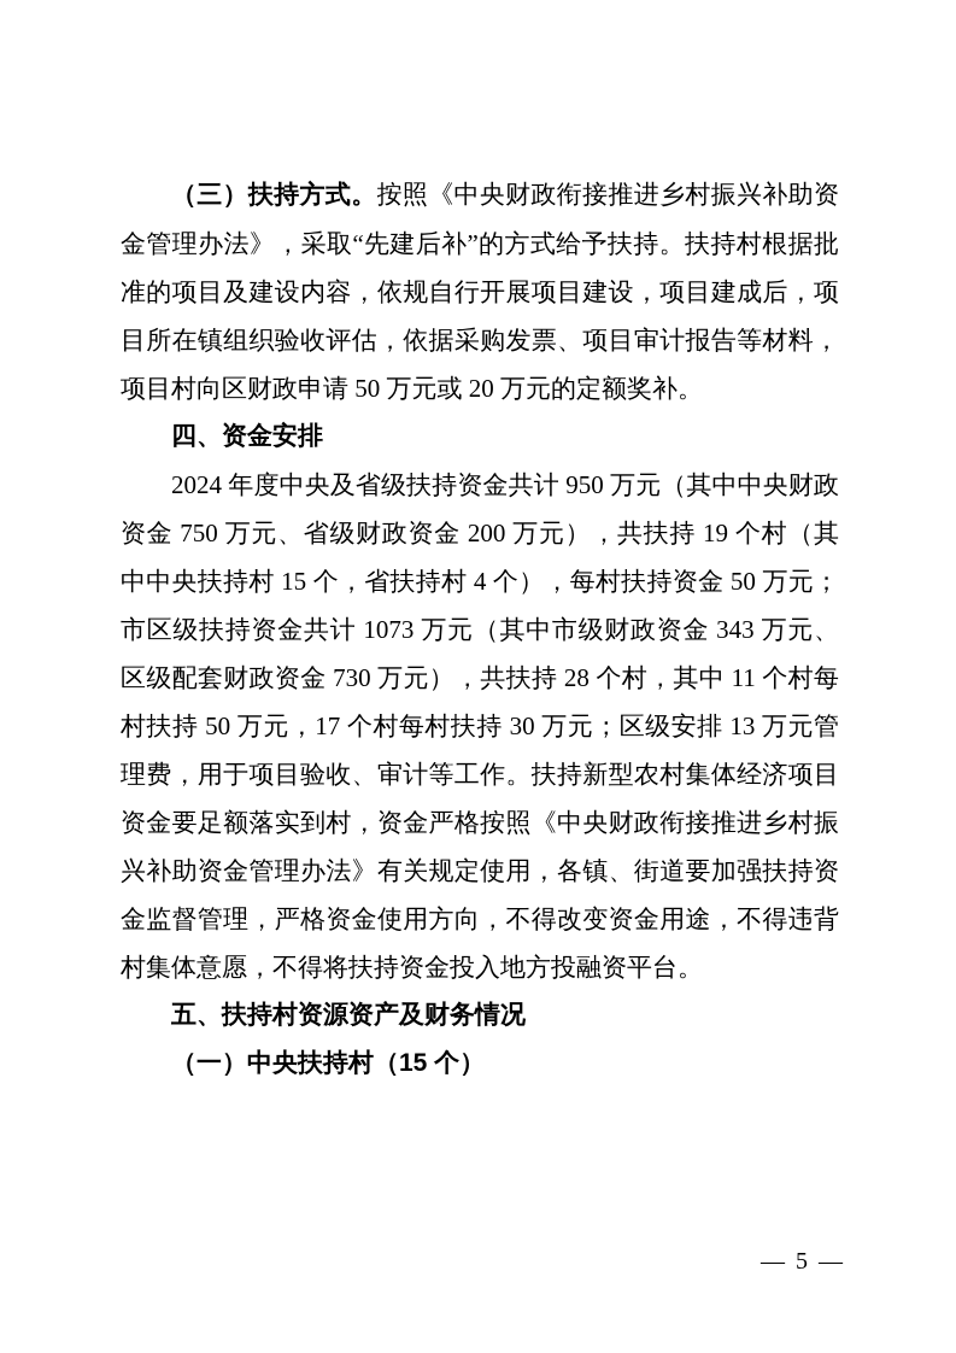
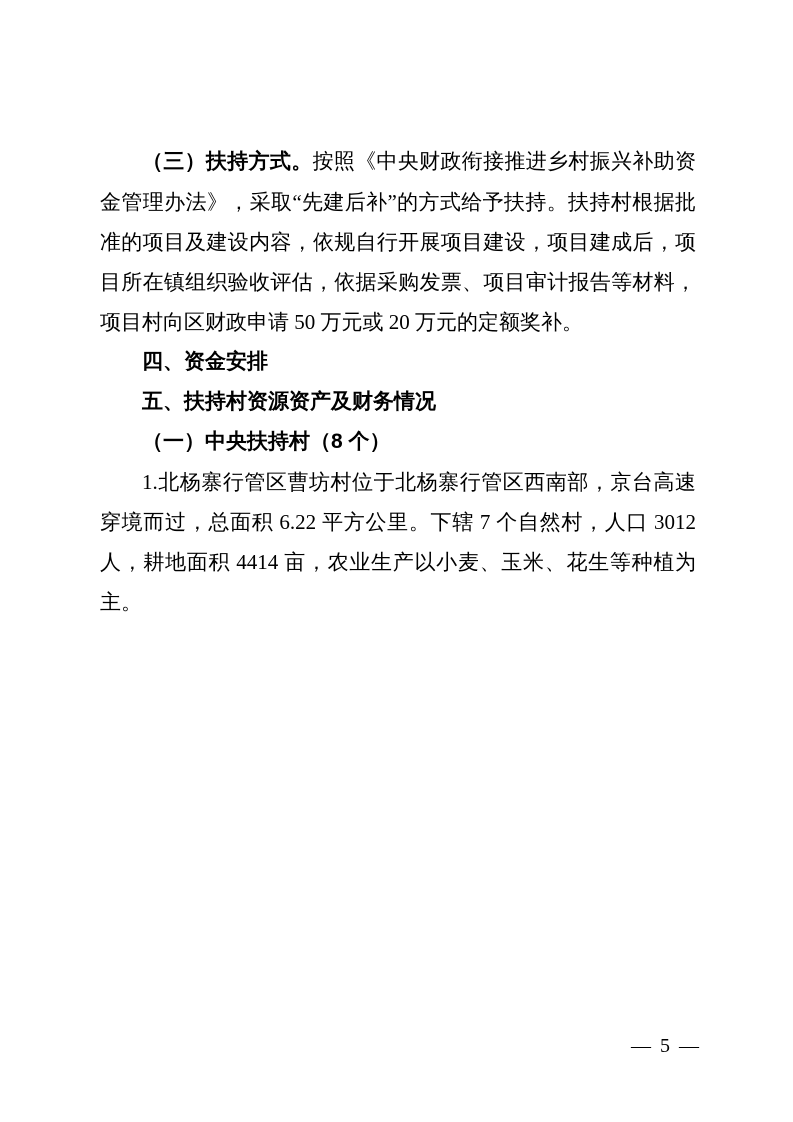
  （三）扶持方式。按照《中央财政衔接推进乡村振兴补助资金管理办法》，采取“先建后补”的方式给予扶持。扶持村根据批准的项目及建设内容，依规自行开展项目建设，项目建成后，项目所在镇组织验收评估，依据采购发票、项目审计报告等材料，项目村向区财政申请 50 万元或 20 万元的定额奖补。
  四、资金安排
- 2024 年度中央及省级扶持资金共计 950 万元（其中中央财政资金 750 万元、省级财政资金 200 万元），共扶持 19 个村（其中中央扶持村 15 个，省扶持村 4 个），每村扶持资金 50 万元；市区级扶持资金共计 1073 万元（其中市级财政资金 343 万元、区级配套财政资金 730 万元），共扶持 28 个村，其中 11 个村每村扶持 50 万元，17 个村每村扶持 30 万元；区级安排 13 万元管理费，用于项目验收、审计等工作。扶持新型农村集体经济项目资金要足额落实到村，资金严格按照《中央财政衔接推进乡村振兴补助资金管理办法》有关规定使用，各镇、街道要加强扶持资金监督管理，严格资金使用方向，不得改变资金用途，不得违背村集体意愿，不得将扶持资金投入地方投融资平台。
  五、扶持村资源资产及财务情况
- （一）中央扶持村（15 个）
+ （一）中央扶持村（8 个）
+ 1.北杨寨行管区曹坊村位于北杨寨行管区西南部，京台高速穿境而过，总面积 6.22 平方公里。下辖 7 个自然村，人口 3012 人，耕地面积 4414 亩，农业生产以小麦、玉米、花生等种植为主。
  — 5 —
